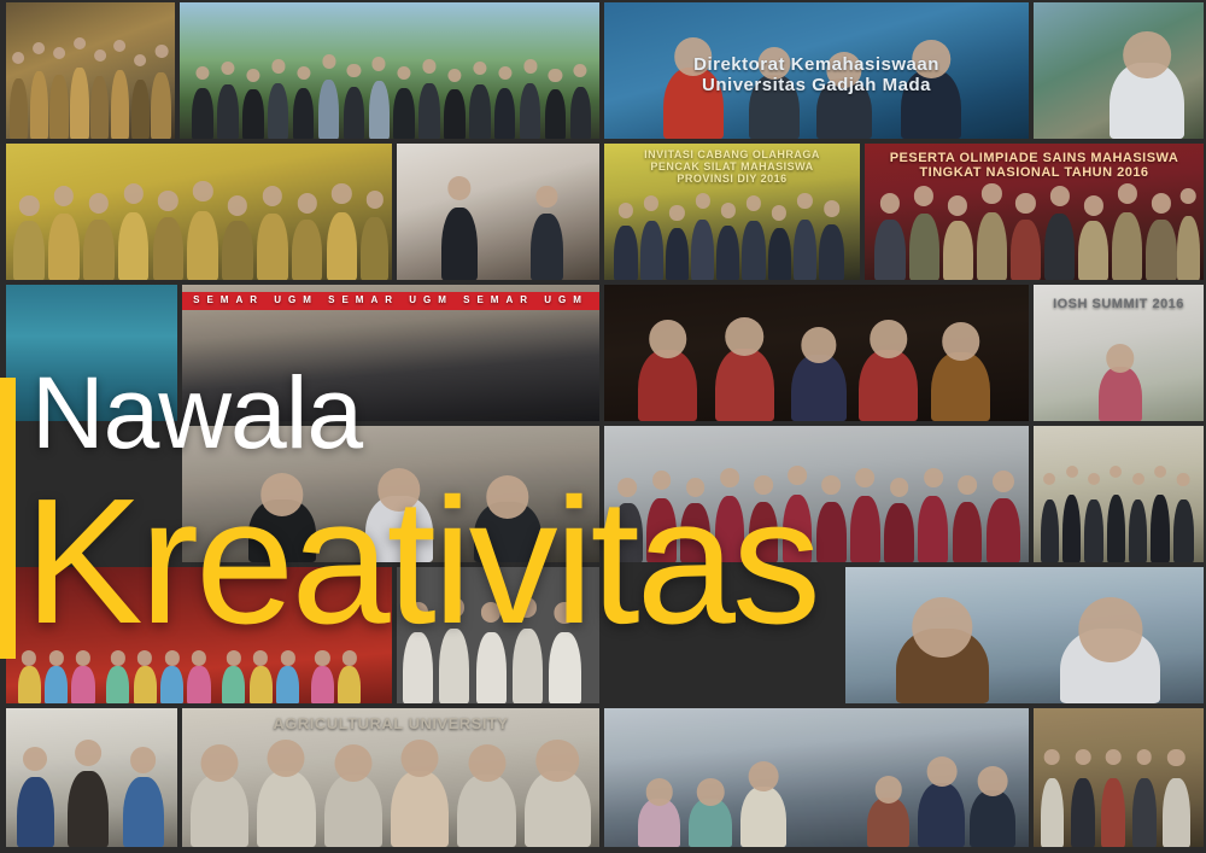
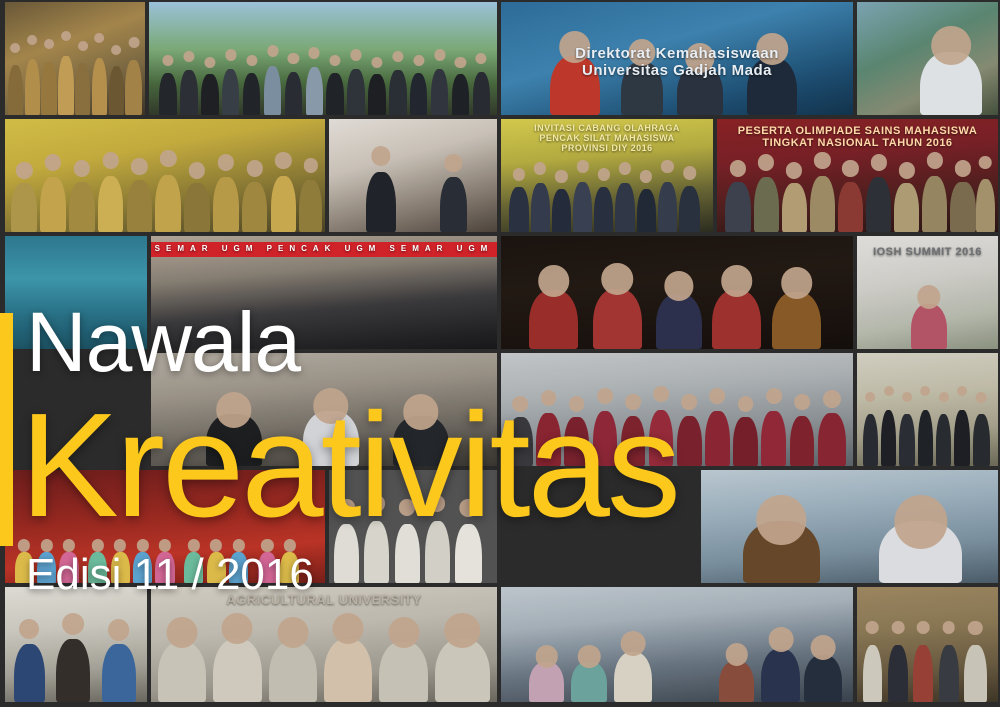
  Direktorat Kemahasiswaan
  Universitas Gadjah Mada
  INVITASI CABANG OLAHRAGA
  PENCAK SILAT MAHASISWA
  PROVINSI DIY 2016
  PESERTA OLIMPIADE SAINS MAHASISWA
  TINGKAT NASIONAL TAHUN 2016
- SEMAR UGM SEMAR UGM SEMAR UGM
+ SEMAR UGM PENCAK UGM SEMAR UGM
  IOSH SUMMIT 2016
  AGRICULTURAL UNIVERSITY
  Nawala
  Kreativitas
+ Edisi 11 / 2016
